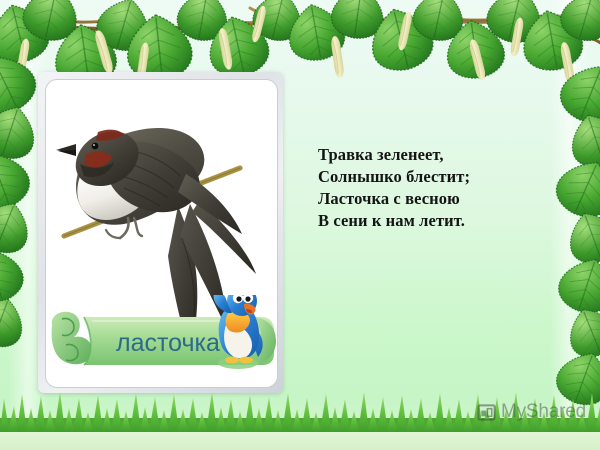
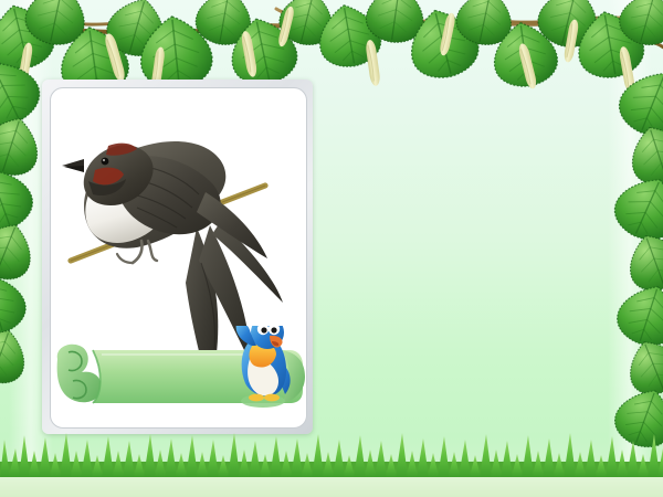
- ласточка
- Травка зеленеет,
- Солнышко блестит;
- Ласточка с весною
- В сени к нам летит.
- MyShared
